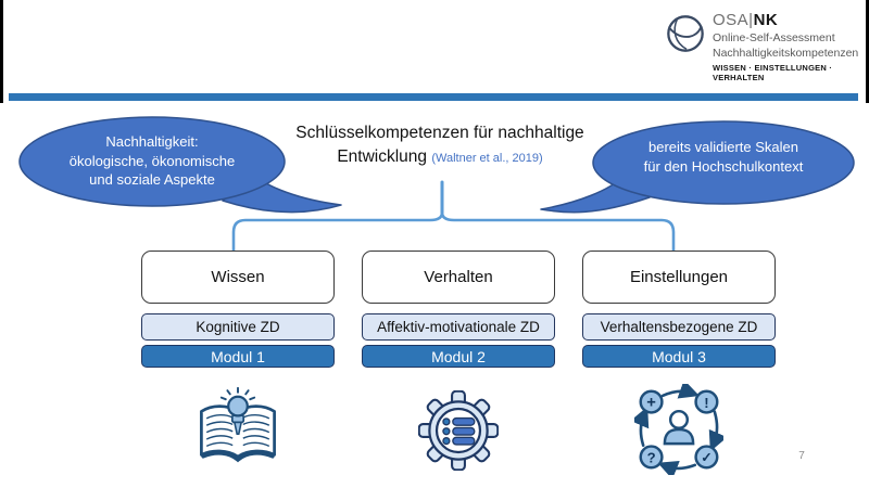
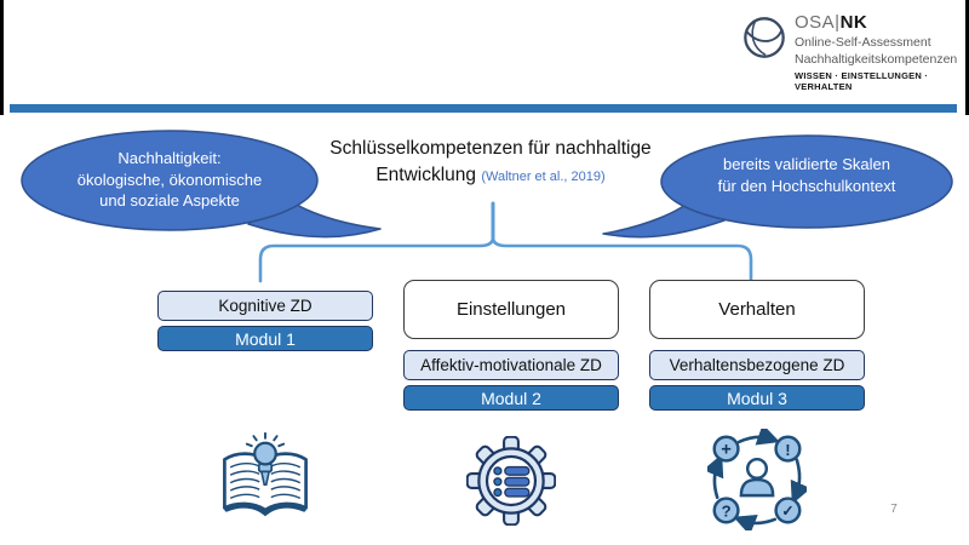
  OSA|NK
  Online-Self-Assessment
  Nachhaltigkeitskompetenzen
  WISSEN · EINSTELLUNGEN · VERHALTEN
  Nachhaltigkeit:
  ökologische, ökonomische
  und soziale Aspekte
  bereits validierte Skalen
  für den Hochschulkontext
  Schlüsselkompetenzen für nachhaltige Entwicklung (Waltner et al., 2019)
- Wissen
  Kognitive ZD
  Modul 1
- Verhalten
+ Einstellungen
  Affektiv-motivationale ZD
  Modul 2
- Einstellungen
+ Verhalten
  Verhaltensbezogene ZD
  Modul 3
  +
  !
  ?
  ✓
  7
